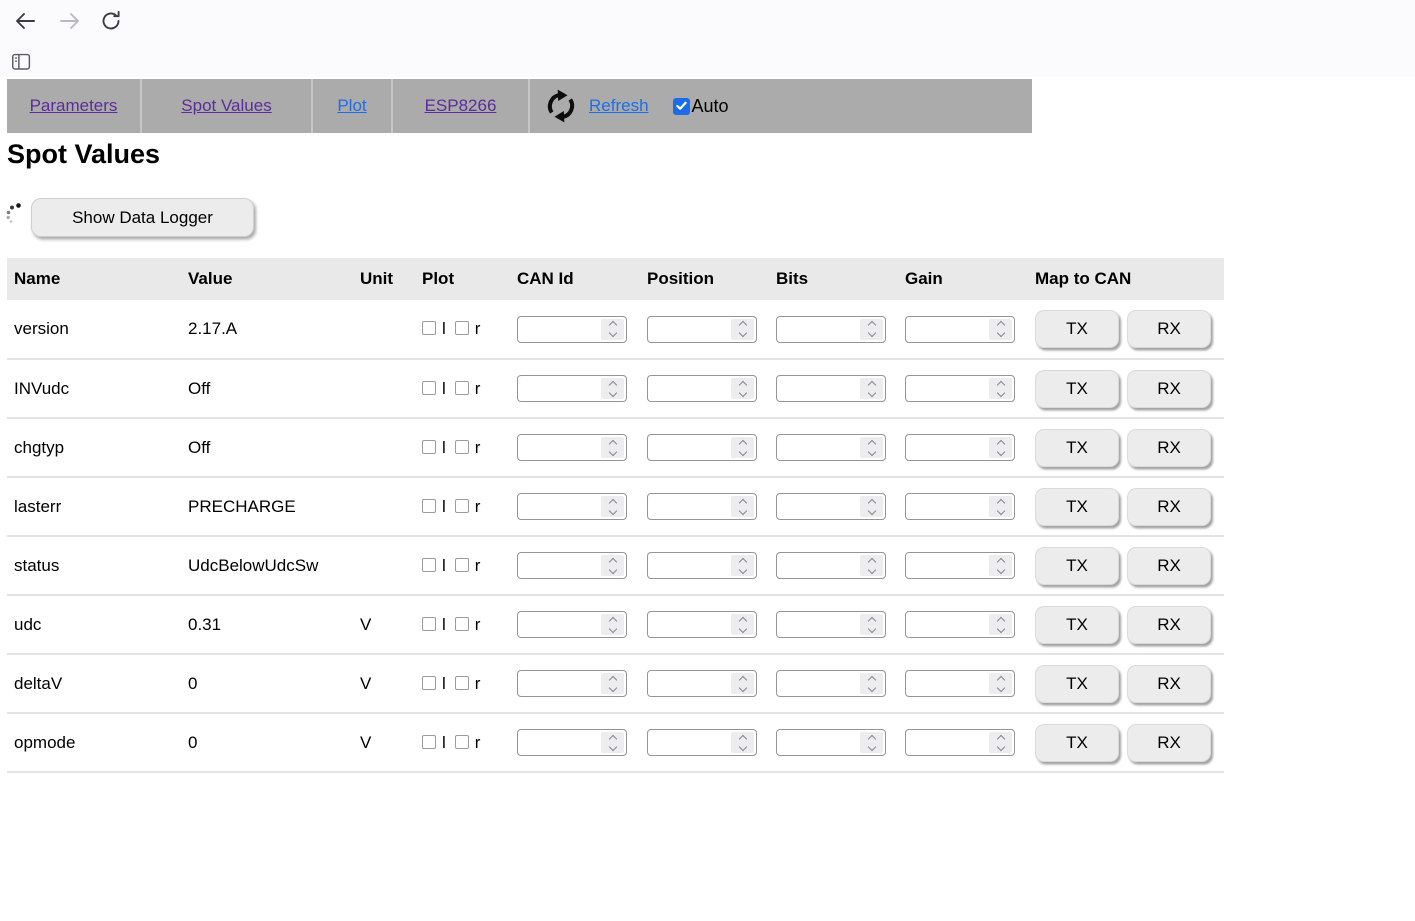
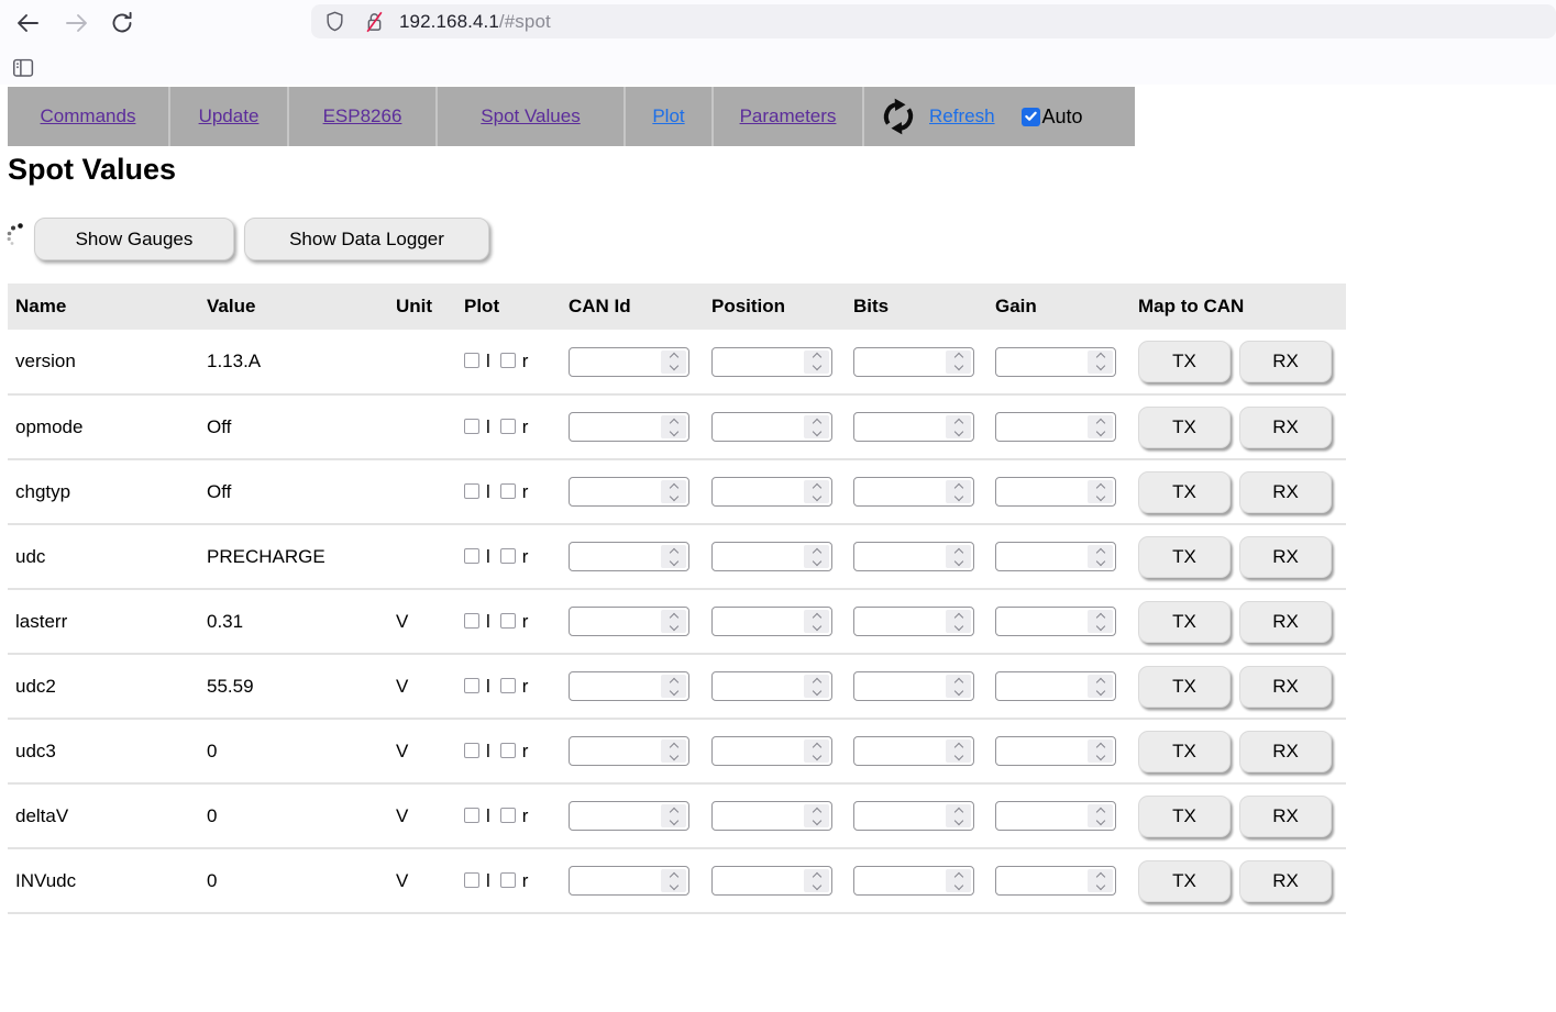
+ 192.168.4.1/#spot
+ Commands
+ Update
- Parameters
+ ESP8266
  Spot Values
  Plot
- ESP8266
+ Parameters
  Refresh
  Auto
  Spot Values
+ Show Gauges
  Show Data Logger
  Name	Value	Unit	Plot	CAN Id	Position	Bits	Gain	Map to CAN
- version	2.17.A		l r					TX RX
+ version	1.13.A		l r					TX RX
- INVudc	Off		l r					TX RX
+ opmode	Off		l r					TX RX
  chgtyp	Off		l r					TX RX
- lasterr	PRECHARGE		l r					TX RX
+ udc	PRECHARGE		l r					TX RX
- status	UdcBelowUdcSw		l r					TX RX
- udc	0.31	V	l r					TX RX
+ lasterr	0.31	V	l r					TX RX
+ udc2	55.59	V	l r					TX RX
+ udc3	0	V	l r					TX RX
  deltaV	0	V	l r					TX RX
- opmode	0	V	l r					TX RX
+ INVudc	0	V	l r					TX RX
